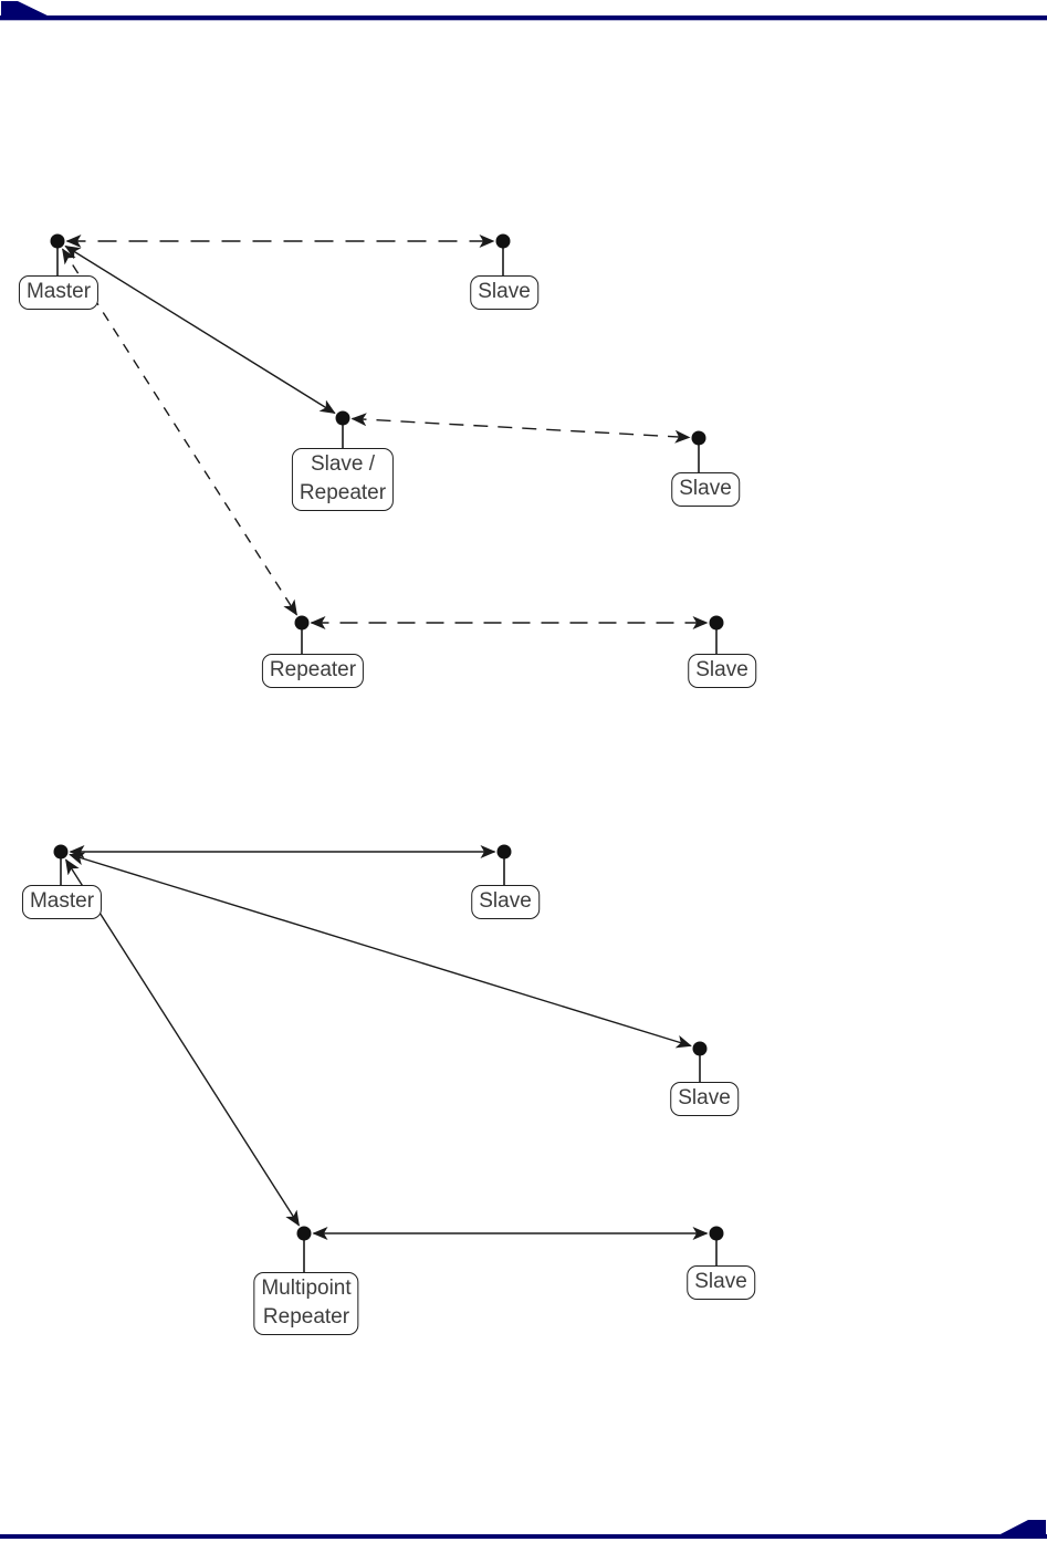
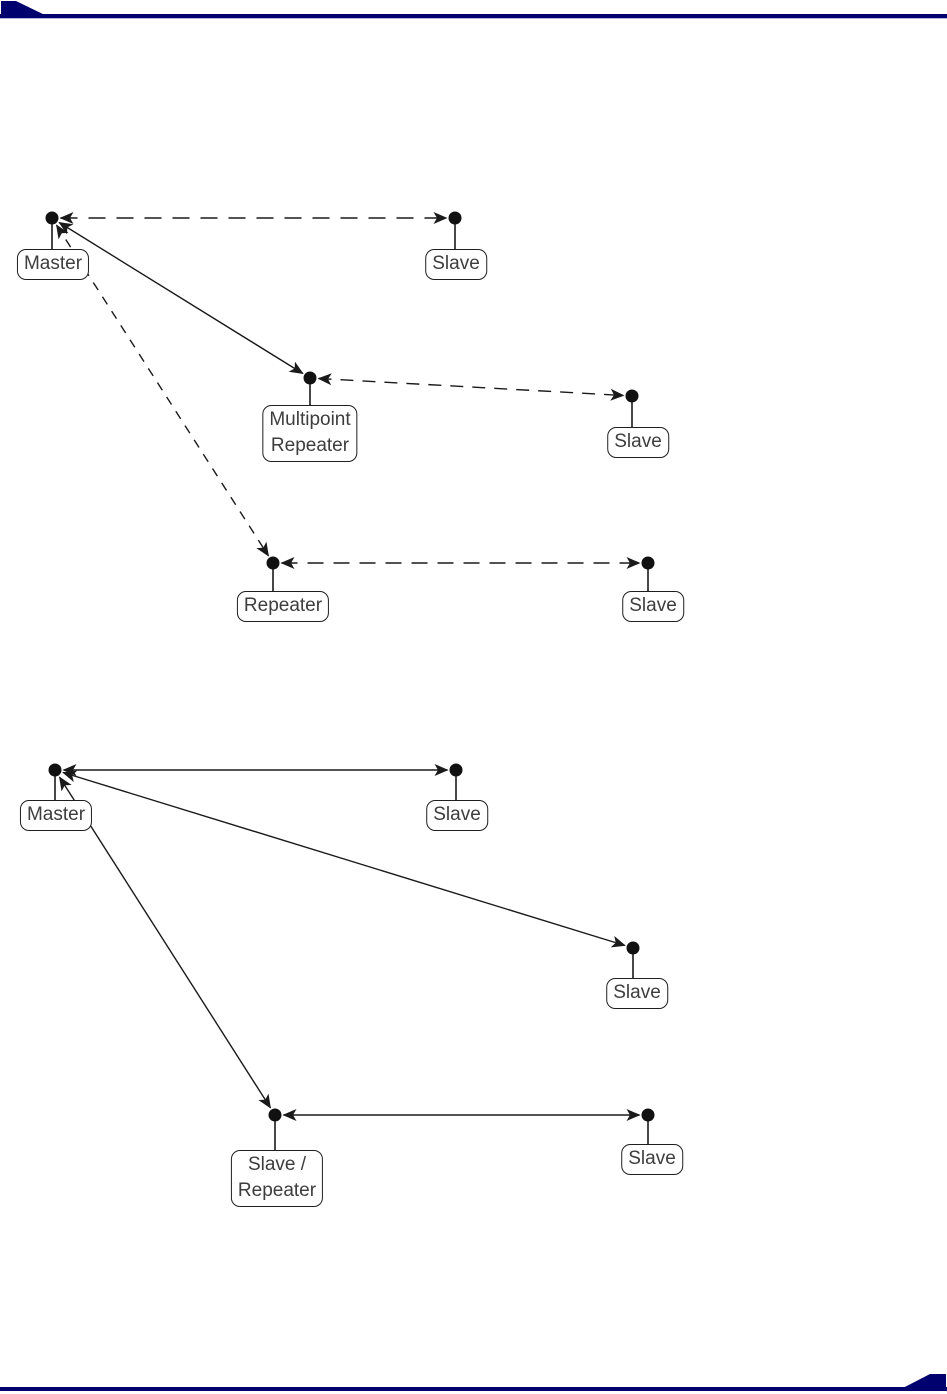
  Master
  Slave
- Slave /
+ Multipoint
  Repeater
  Slave
  Repeater
  Slave
  Master
  Slave
  Slave
- Multipoint
+ Slave /
  Repeater
  Slave
